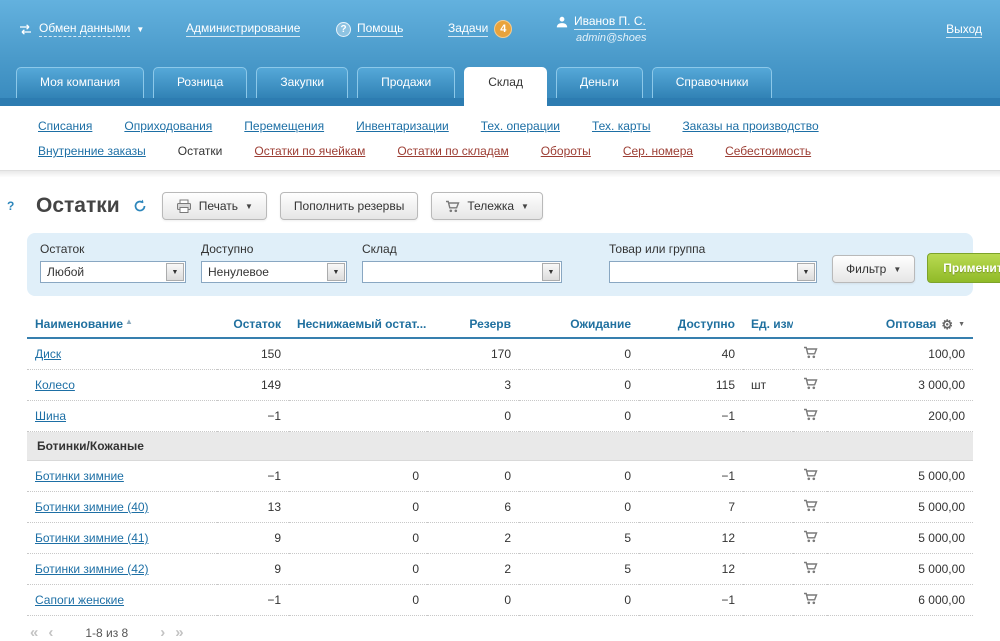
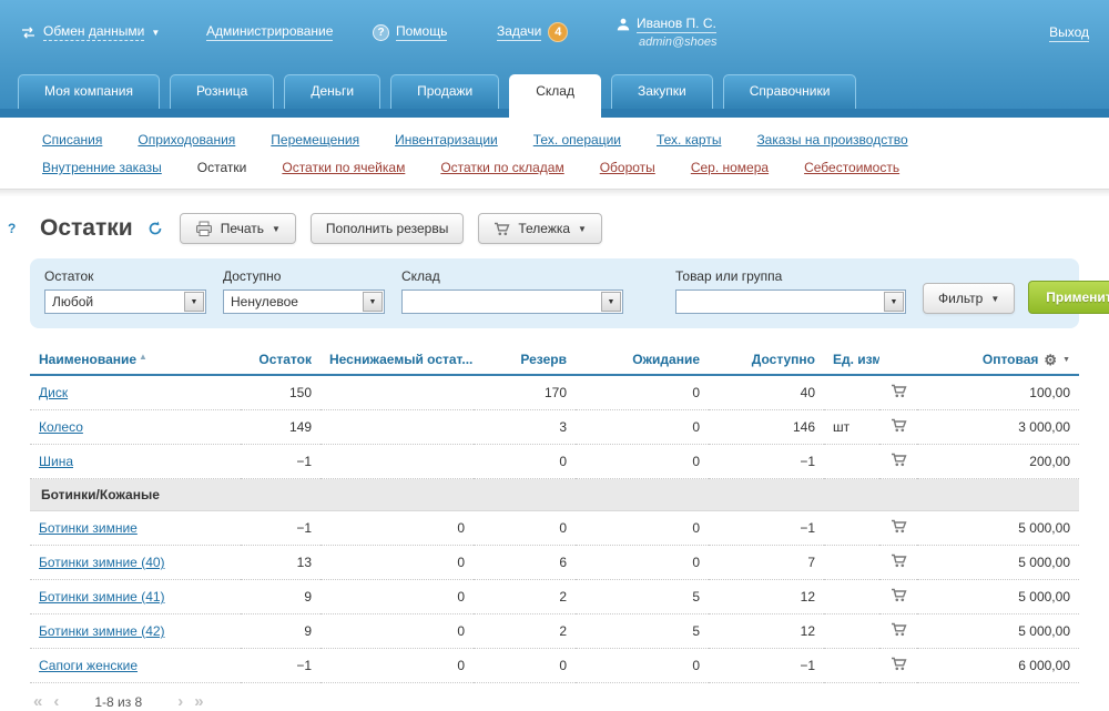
  Обмен данными
  ▼
  Администрирование
  ?
  Помощь
  Задачи
  4
  Иванов П. С.
  admin@shoes
  Выход
  Моя компания
  Розница
- Закупки
+ Деньги
  Продажи
  Склад
- Деньги
+ Закупки
  Справочники
  Списания
  Оприходования
  Перемещения
  Инвентаризации
  Тех. операции
  Тех. карты
  Заказы на производство
  Внутренние заказы
  Остатки
  Остатки по ячейкам
  Остатки по складам
  Обороты
  Сер. номера
  Себестоимость
  ?
  Остатки
  Печать
  ▼
  Пополнить резервы
  Тележка
  ▼
  Остаток
  Любой
  Доступно
  Ненулевое
  Склад
  Товар или группа
  Фильтр
  ▼
  Примени
  Наименование ▲	Остаток	Неснижаемый остат...	Резерв	Ожидание	Доступно	Ед. изм		Оптовая ⚙
  Диск	150		170	0	40			100,00
- Колесо	149		3	0	115	шт		3 000,00
+ Колесо	149		3	0	146	шт		3 000,00
  Шина	−1		0	0	−1			200,00
  Ботинки/Кожаные
  Ботинки зимние	−1	0	0	0	−1			5 000,00
  Ботинки зимние (40)	13	0	6	0	7			5 000,00
  Ботинки зимние (41)	9	0	2	5	12			5 000,00
  Ботинки зимние (42)	9	0	2	5	12			5 000,00
  Сапоги женские	−1	0	0	0	−1			6 000,00
  «
  ‹
  1-8 из 8
  ›
  »
